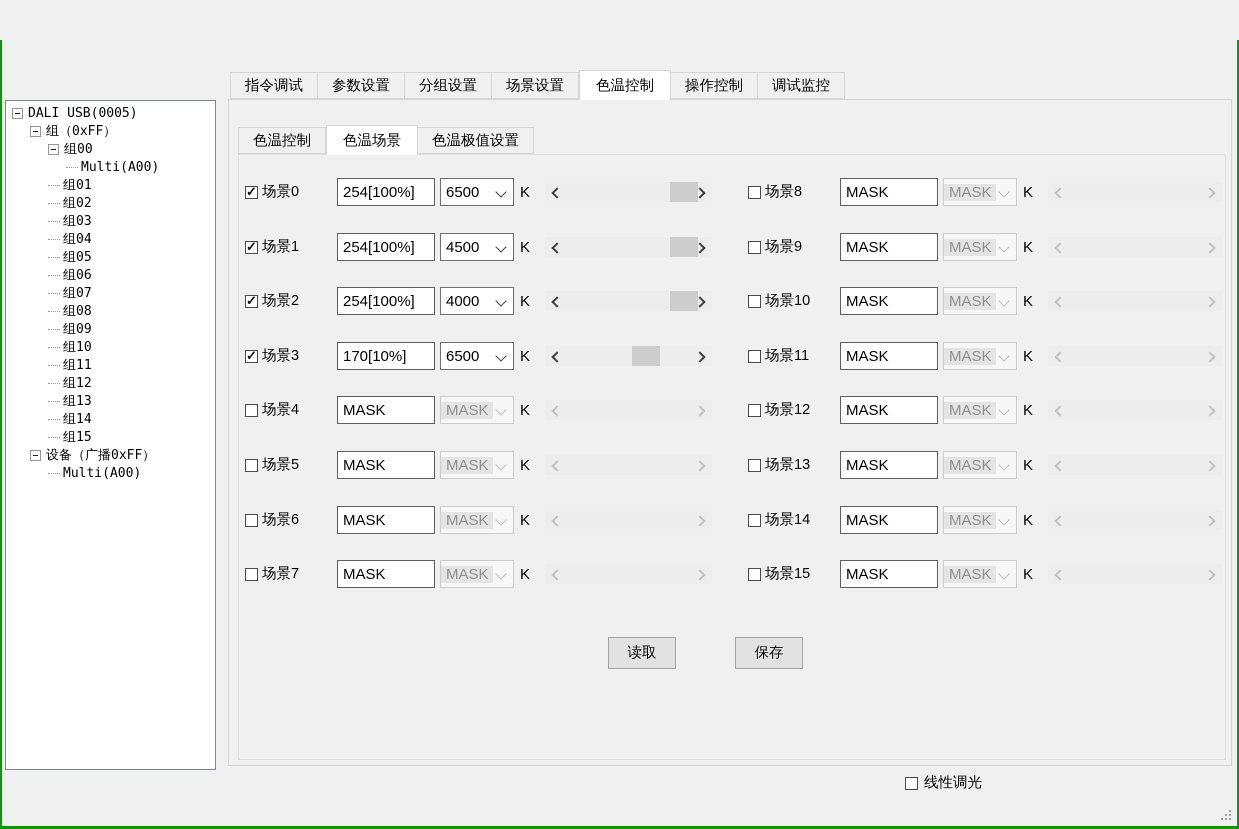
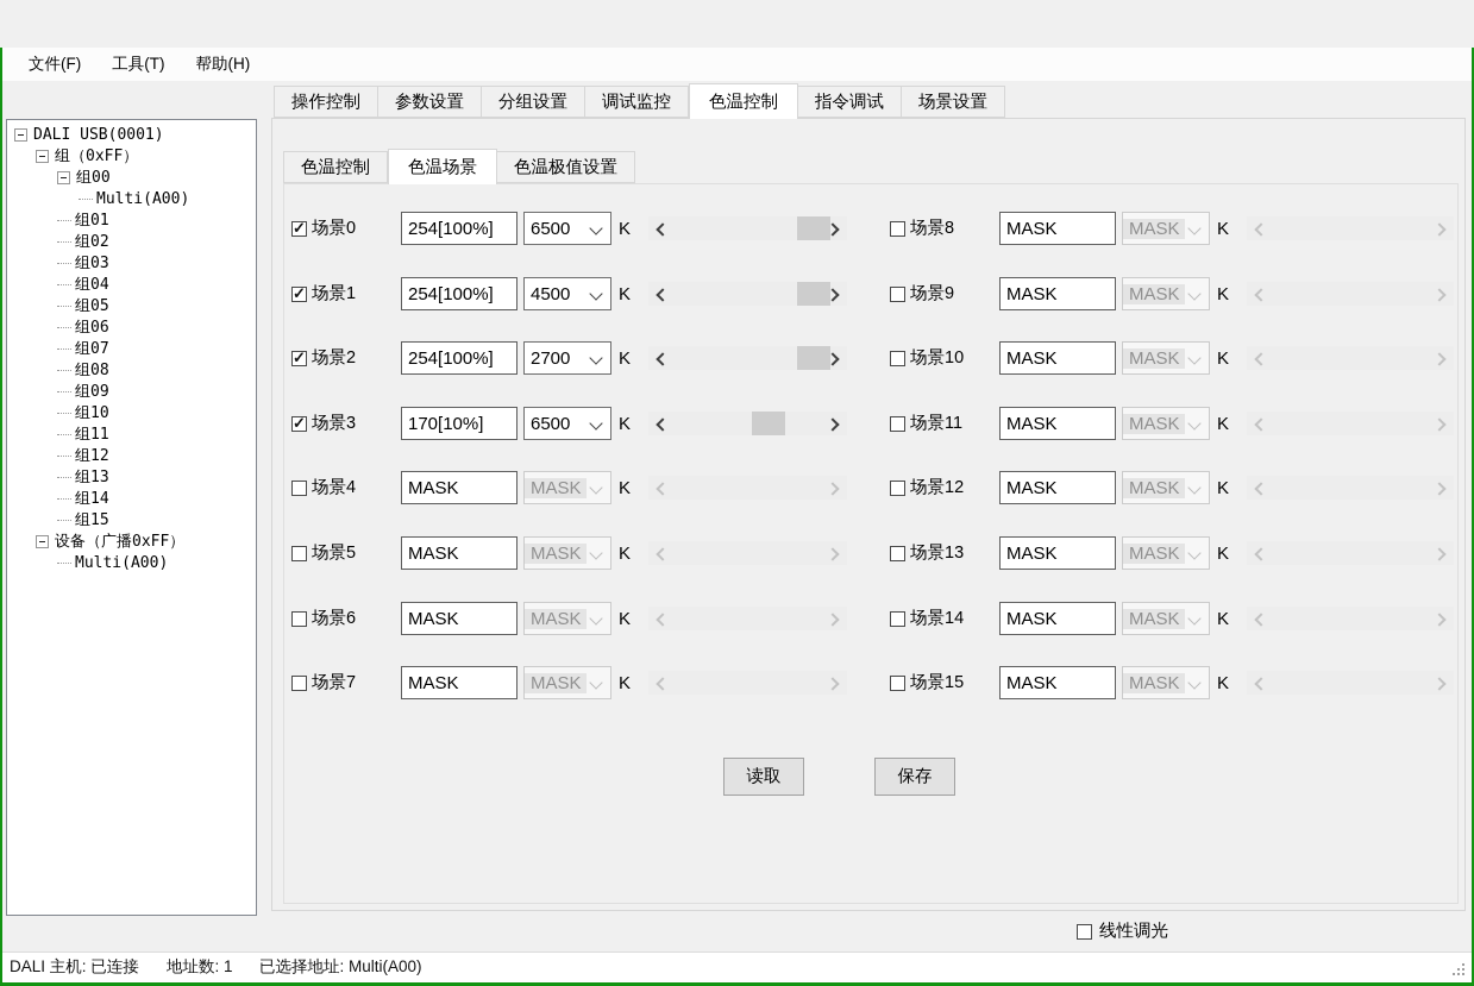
+ 文件(F)
+ 工具(T)
+ 帮助(H)
- DALI USB(0005)
+ DALI USB(0001)
  组（0xFF）
  组00
  Multi(A00)
  组01
  组02
  组03
  组04
  组05
  组06
  组07
  组08
  组09
  组10
  组11
  组12
  组13
  组14
  组15
  设备（广播0xFF）
  Multi(A00)
- 指令调试
+ 操作控制
  参数设置
  分组设置
- 场景设置
+ 调试监控
  色温控制
- 操作控制
+ 指令调试
- 调试监控
+ 场景设置
  色温控制
  色温场景
  色温极值设置
  ✓
  场景0
  254[100%]
  6500
  K
  ✓
  场景1
  254[100%]
  4500
  K
  ✓
  场景2
  254[100%]
- 4000
+ 2700
  K
  ✓
  场景3
  170[10%]
  6500
  K
  场景4
  MASK
  MASK
  K
  场景5
  MASK
  MASK
  K
  场景6
  MASK
  MASK
  K
  场景7
  MASK
  MASK
  K
  场景8
  MASK
  MASK
  K
  场景9
  MASK
  MASK
  K
  场景10
  MASK
  MASK
  K
  场景11
  MASK
  MASK
  K
  场景12
  MASK
  MASK
  K
  场景13
  MASK
  MASK
  K
  场景14
  MASK
  MASK
  K
  场景15
  MASK
  MASK
  K
  读取
  保存
  线性调光
+ DALI 主机: 已连接
+ 地址数: 1
+ 已选择地址: Multi(A00)
